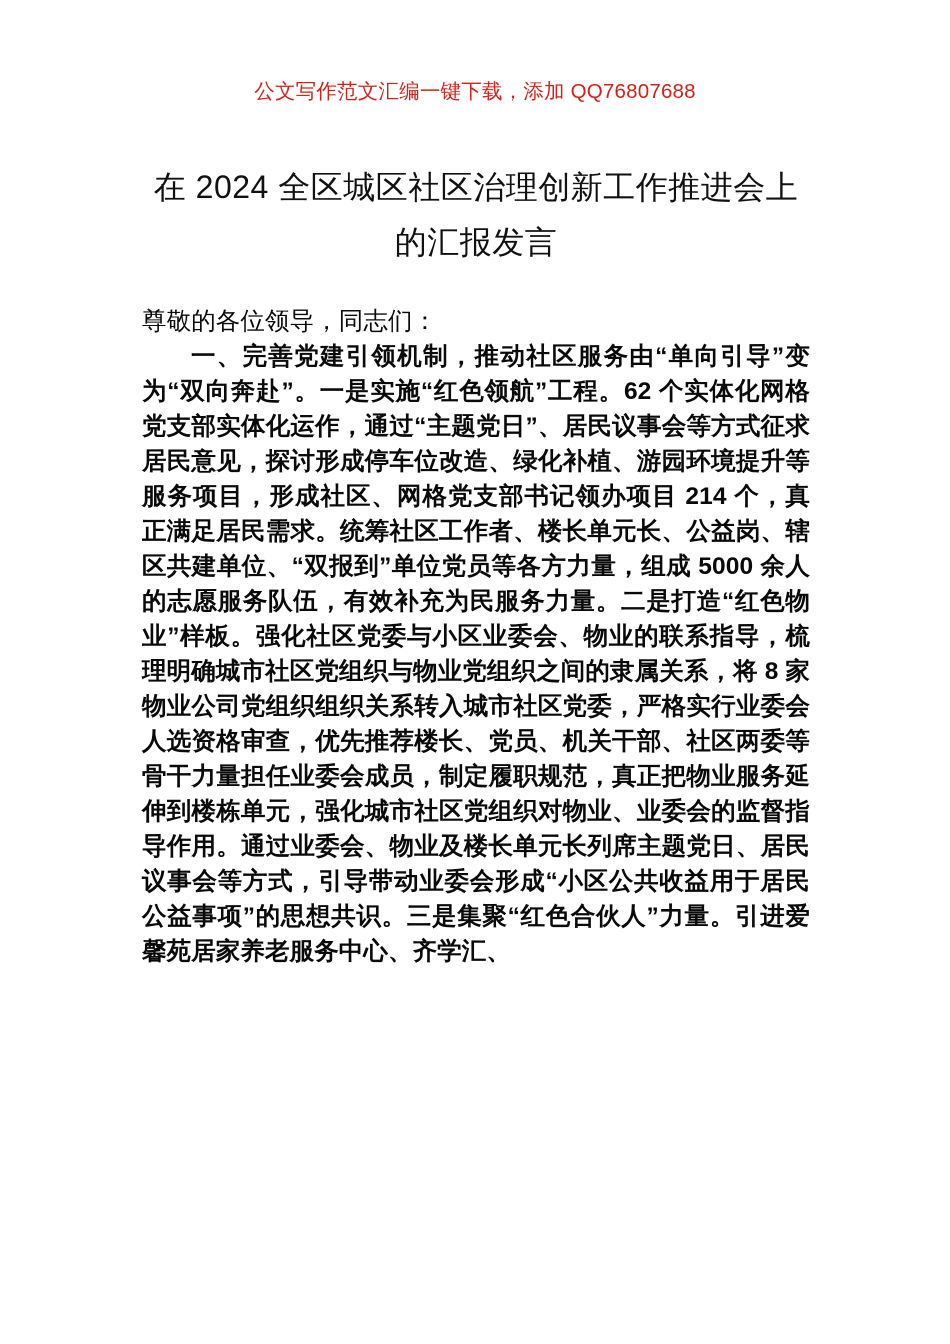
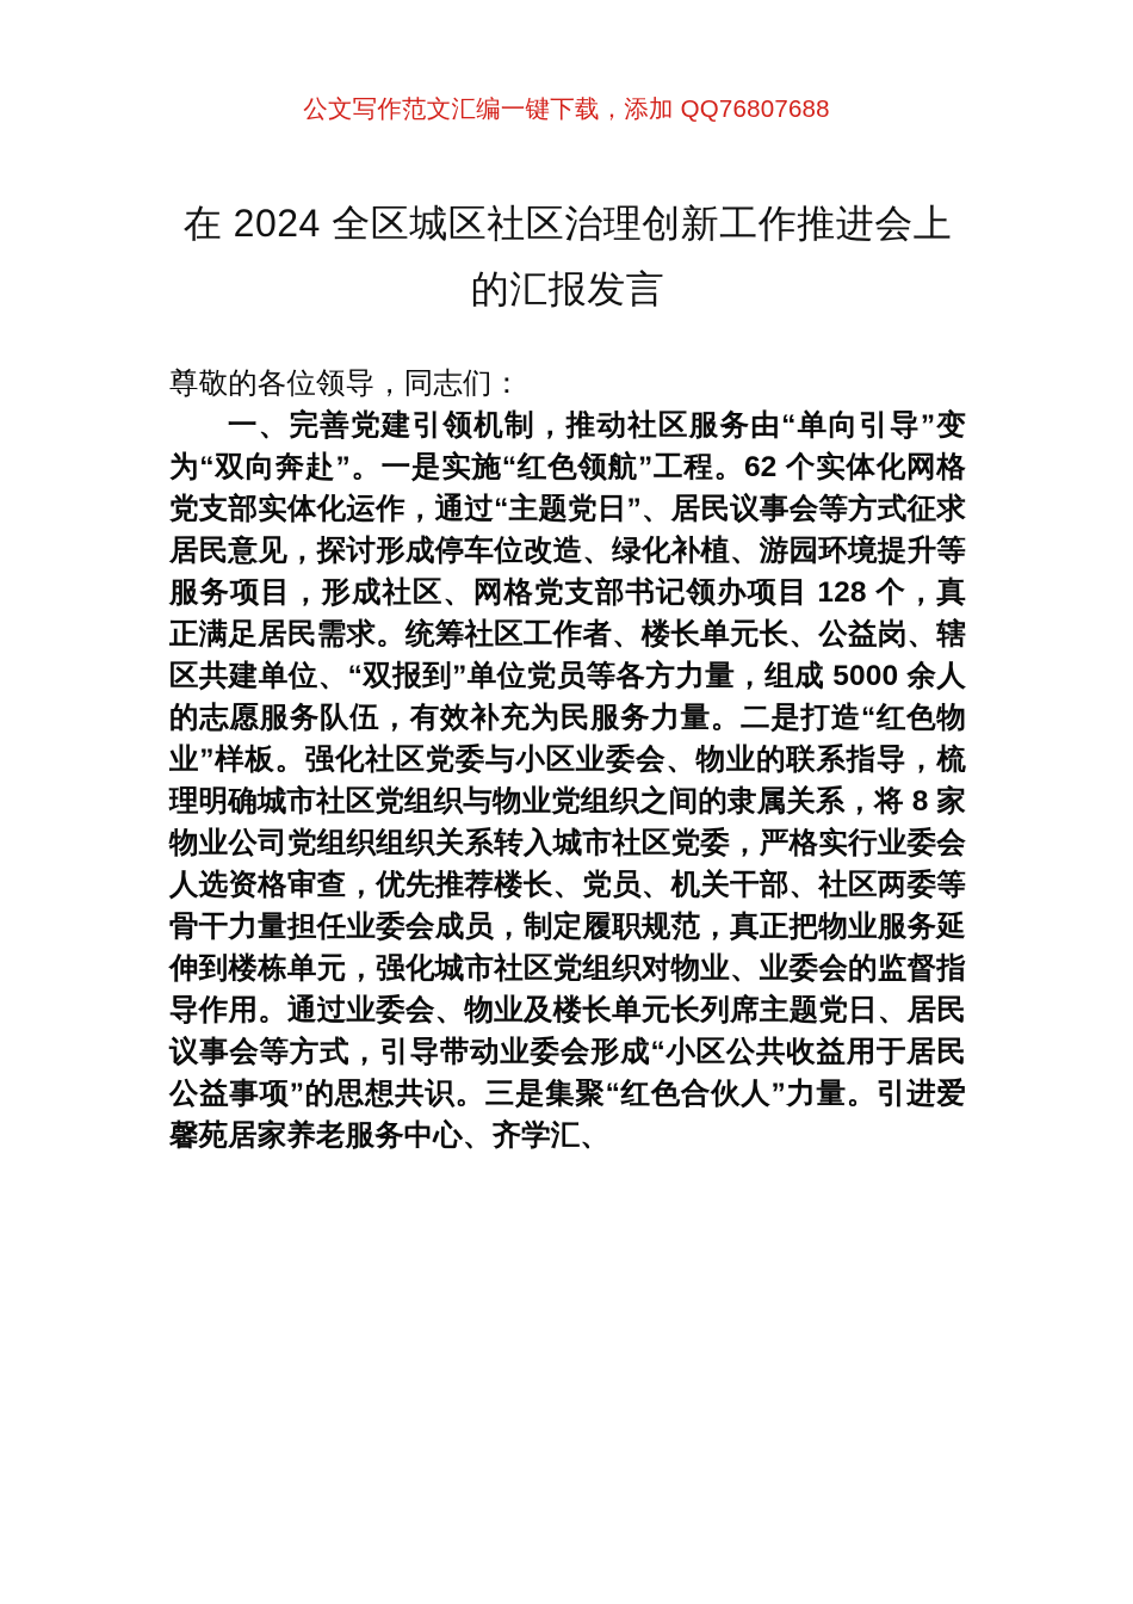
  公文写作范文汇编一键下载，添加 QQ76807688
  在 2024 全区城区社区治理创新工作推进会上的汇报发言
  尊敬的各位领导，同志们：
- 一、完善党建引领机制，推动社区服务由“单向引导”变为“双向奔赴”。一是实施“红色领航”工程。62 个实体化网格党支部实体化运作，通过“主题党日”、居民议事会等方式征求居民意见，探讨形成停车位改造、绿化补植、游园环境提升等服务项目，形成社区、网格党支部书记领办项目 214 个，真正满足居民需求。统筹社区工作者、楼长单元长、公益岗、辖区共建单位、“双报到”单位党员等各方力量，组成 5000 余人的志愿服务队伍，有效补充为民服务力量。二是打造“红色物业”样板。强化社区党委与小区业委会、物业的联系指导，梳理明确城市社区党组织与物业党组织之间的隶属关系，将 8 家物业公司党组织组织关系转入城市社区党委，严格实行业委会人选资格审查，优先推荐楼长、党员、机关干部、社区两委等骨干力量担任业委会成员，制定履职规范，真正把物业服务延伸到楼栋单元，强化城市社区党组织对物业、业委会的监督指导作用。通过业委会、物业及楼长单元长列席主题党日、居民议事会等方式，引导带动业委会形成“小区公共收益用于居民公益事项”的思想共识。三是集聚“红色合伙人”力量。引进爱馨苑居家养老服务中心、齐学汇、
+ 一、完善党建引领机制，推动社区服务由“单向引导”变为“双向奔赴”。一是实施“红色领航”工程。62 个实体化网格党支部实体化运作，通过“主题党日”、居民议事会等方式征求居民意见，探讨形成停车位改造、绿化补植、游园环境提升等服务项目，形成社区、网格党支部书记领办项目 128 个，真正满足居民需求。统筹社区工作者、楼长单元长、公益岗、辖区共建单位、“双报到”单位党员等各方力量，组成 5000 余人的志愿服务队伍，有效补充为民服务力量。二是打造“红色物业”样板。强化社区党委与小区业委会、物业的联系指导，梳理明确城市社区党组织与物业党组织之间的隶属关系，将 8 家物业公司党组织组织关系转入城市社区党委，严格实行业委会人选资格审查，优先推荐楼长、党员、机关干部、社区两委等骨干力量担任业委会成员，制定履职规范，真正把物业服务延伸到楼栋单元，强化城市社区党组织对物业、业委会的监督指导作用。通过业委会、物业及楼长单元长列席主题党日、居民议事会等方式，引导带动业委会形成“小区公共收益用于居民公益事项”的思想共识。三是集聚“红色合伙人”力量。引进爱馨苑居家养老服务中心、齐学汇、
